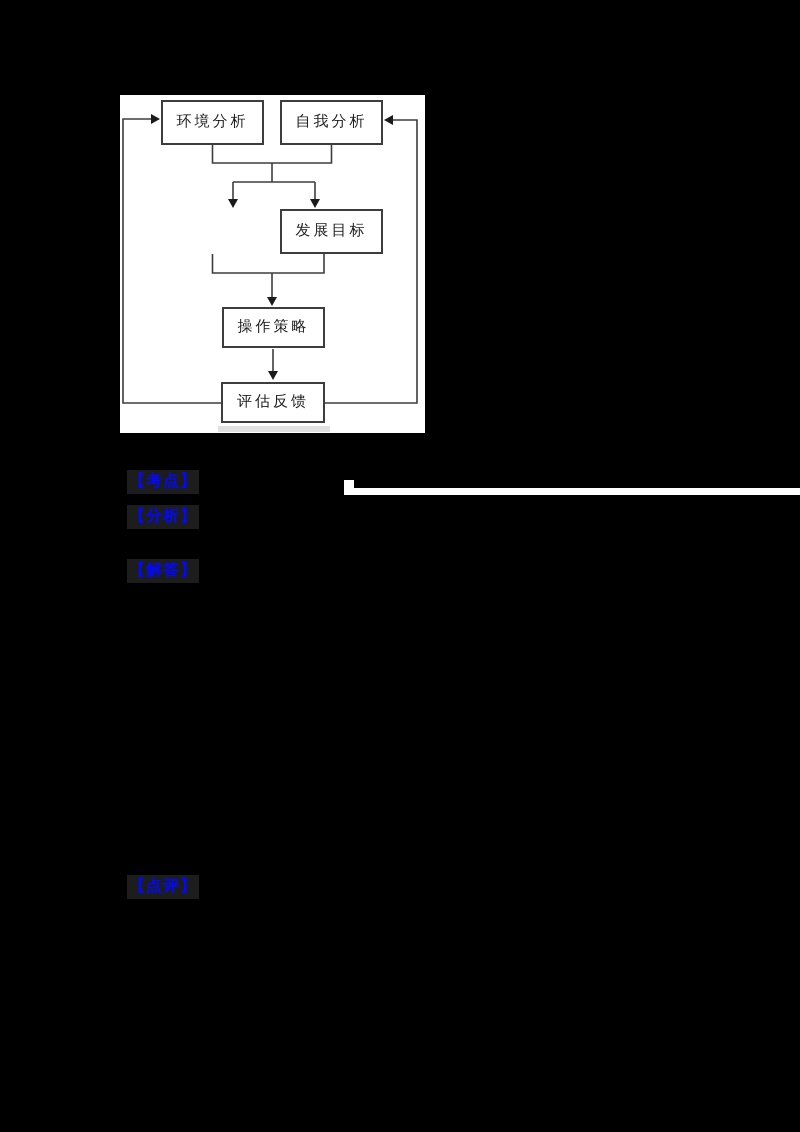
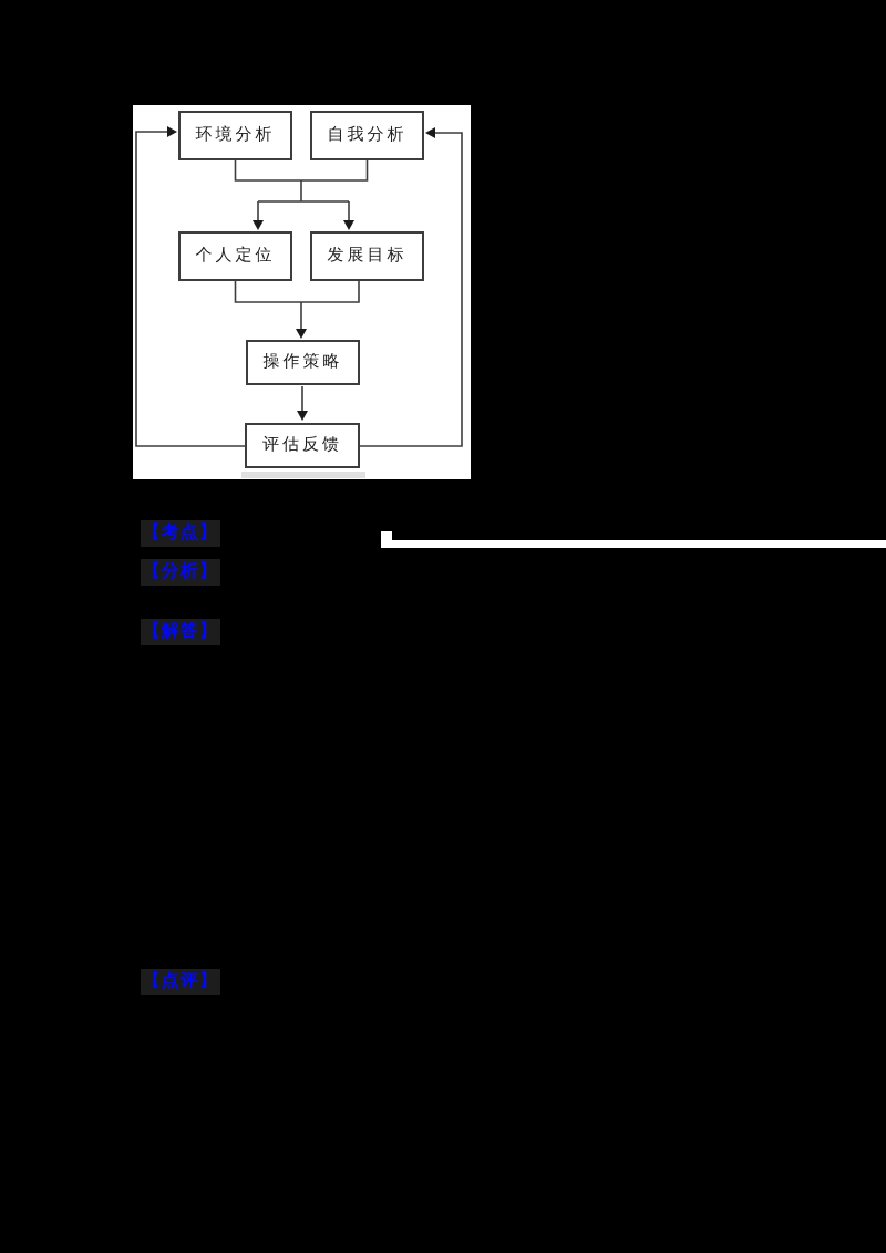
  环境分析
  自我分析
+ 个人定位
  发展目标
  操作策略
  评估反馈
  【考点】
  【分析】
  【解答】
  【点评】
